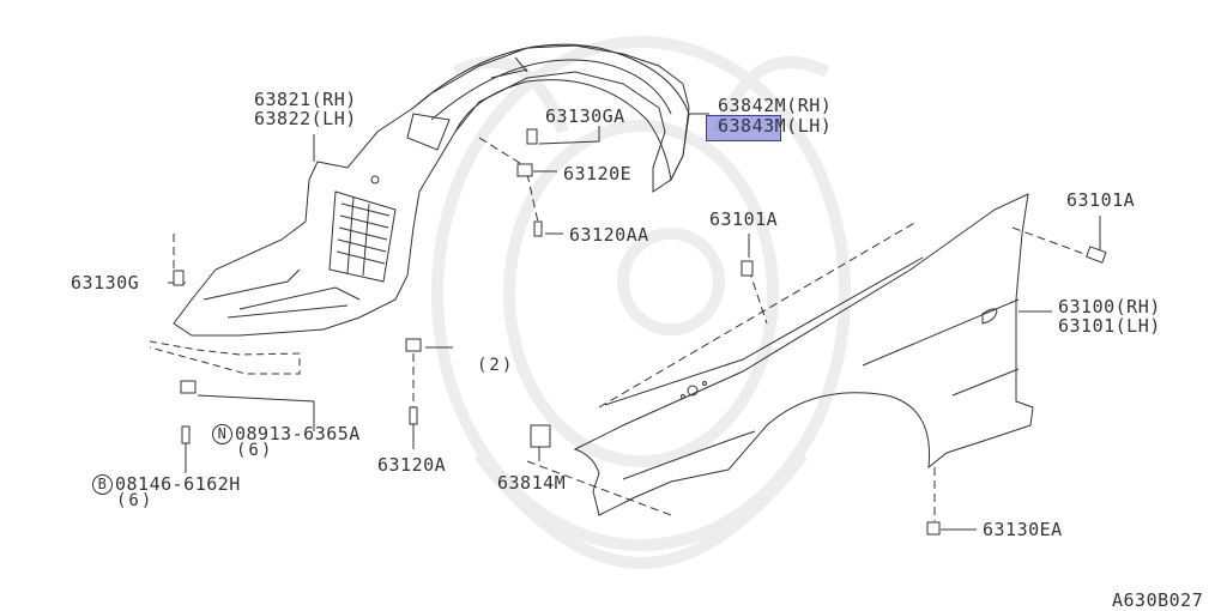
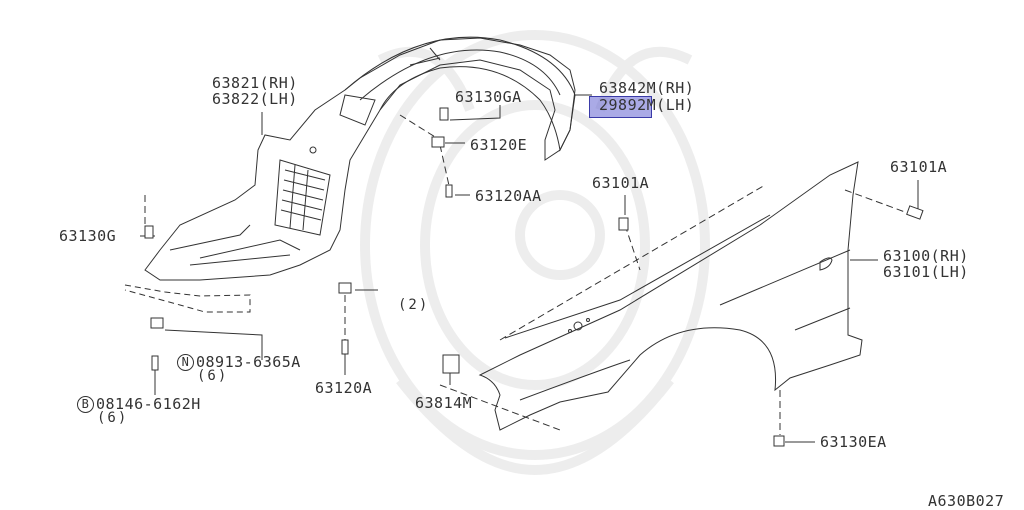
  63821(RH)
  63822(LH)
  63842M(RH)
- 63843M(LH)
+ 29892M(LH)
  63130GA
  63120E
  63120AA
  63101A
  63101A
  63100(RH)
  63101(LH)
  63130G
  (2)
  N 08913-6365A
  (6)
  B 08146-6162H
  (6)
  63120A
  63814M
  63130EA
  A630B027
